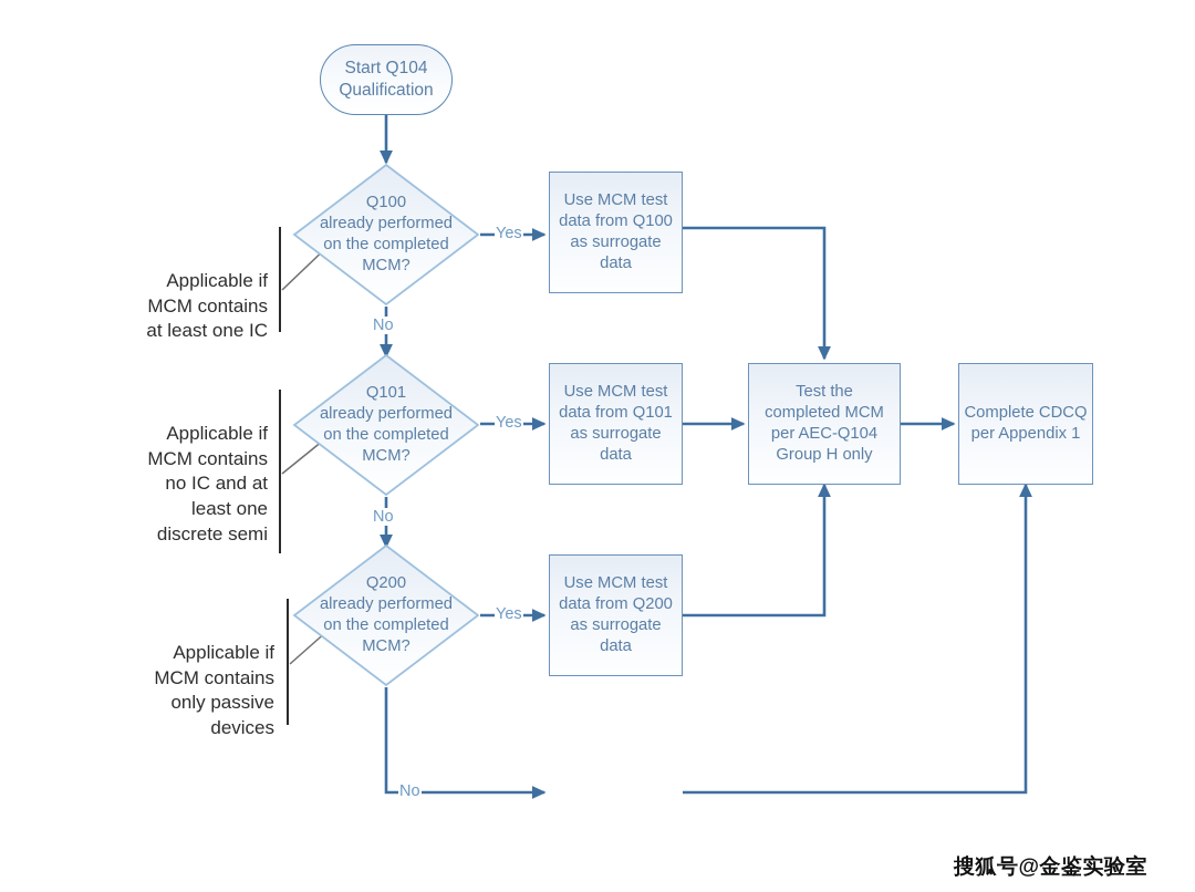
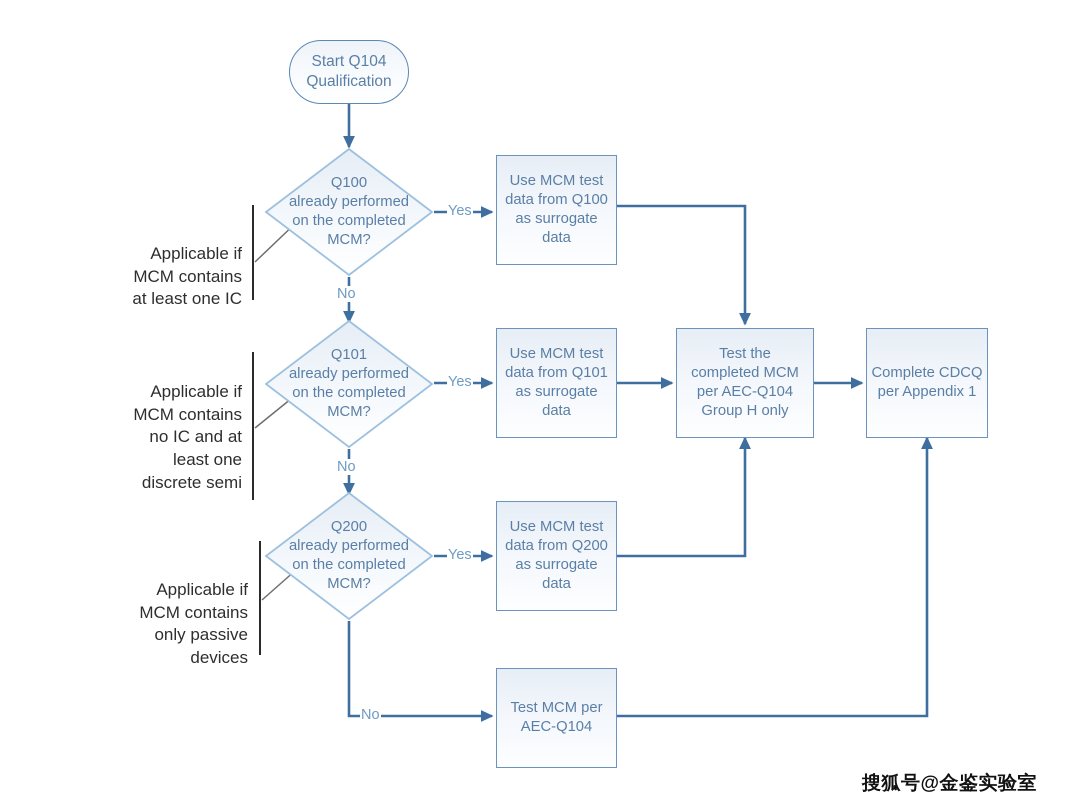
  Start Q104
  Qualification
  Q100
  already performed
  on the completed
  MCM?
  Q101
  already performed
  on the completed
  MCM?
  Q200
  already performed
  on the completed
  MCM?
  Use MCM test
  data from Q100
  as surrogate
  data
  Use MCM test
  data from Q101
  as surrogate
  data
  Use MCM test
  data from Q200
  as surrogate
  data
  Test the
  completed MCM
  per AEC-Q104
  Group H only
  Complete CDCQ
  per Appendix 1
+ Test MCM per
+ AEC-Q104
  Yes
  No
  Yes
  No
  Yes
  No
  Applicable if
  MCM contains
  at least one IC
  Applicable if
  MCM contains
  no IC and at
  least one
  discrete semi
  Applicable if
  MCM contains
  only passive
  devices
  搜狐号@金鉴实验室
